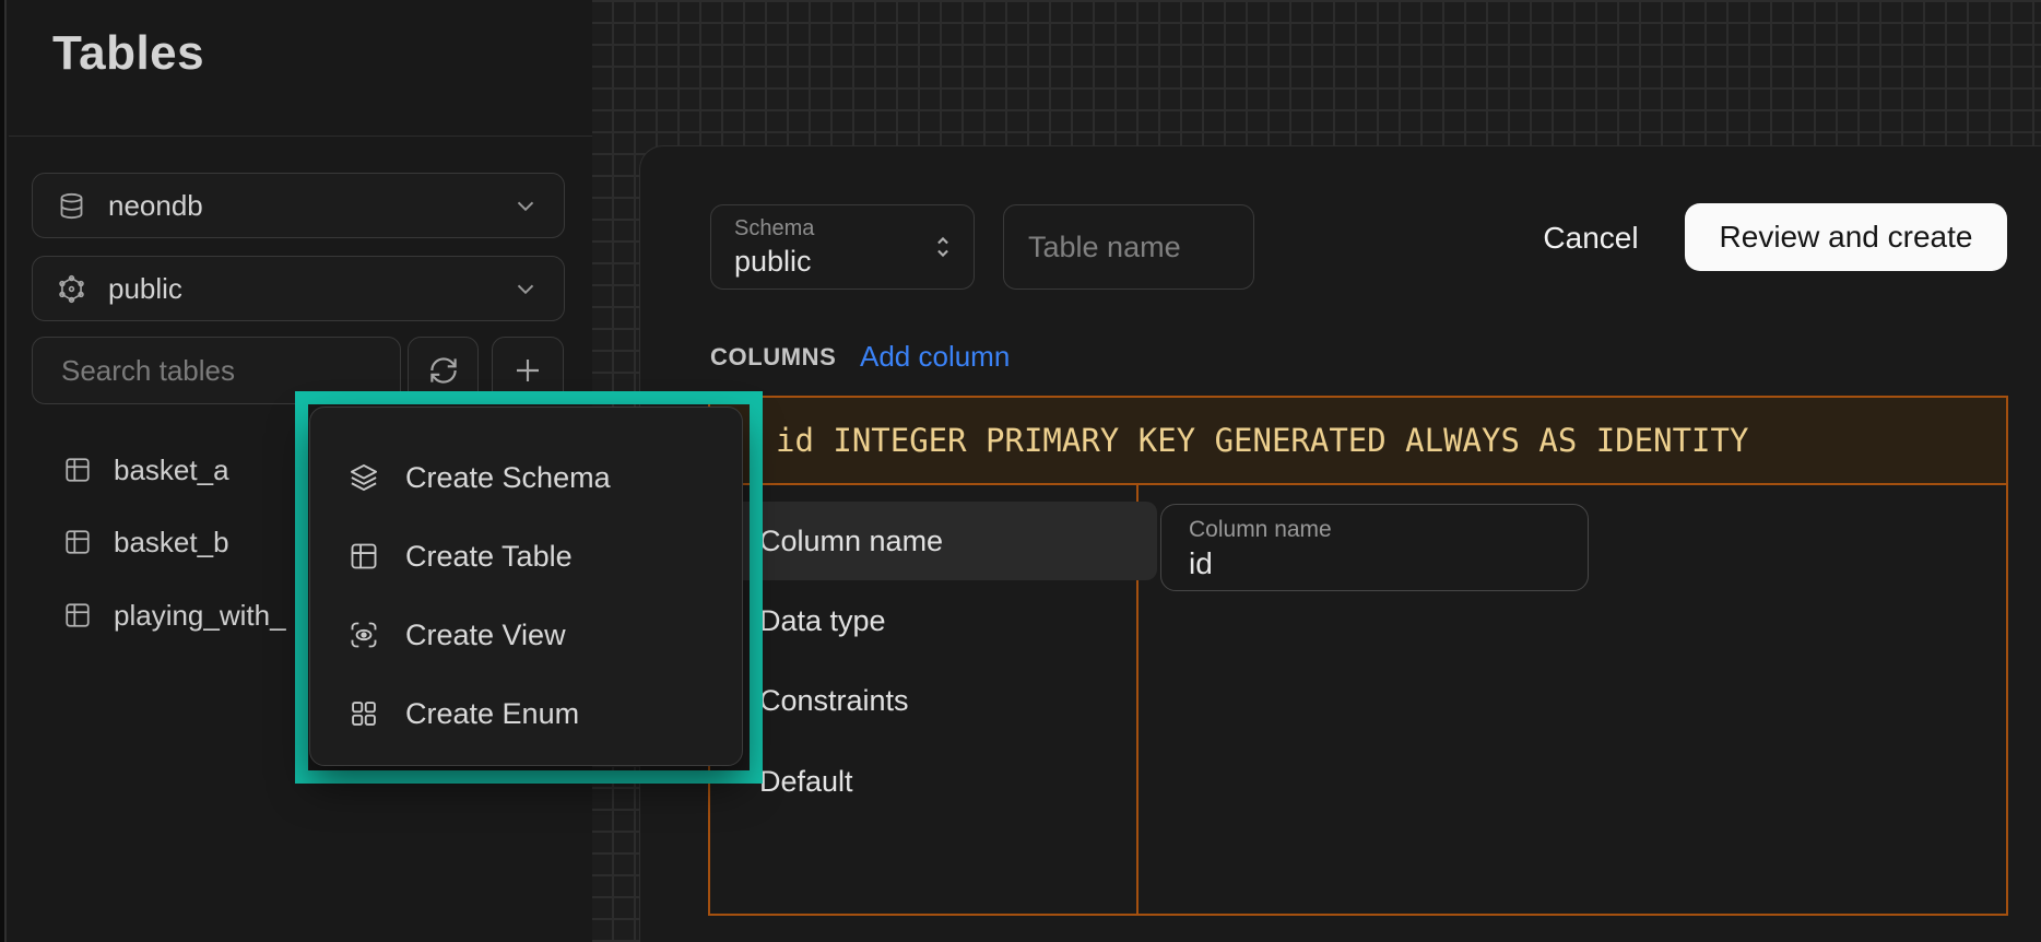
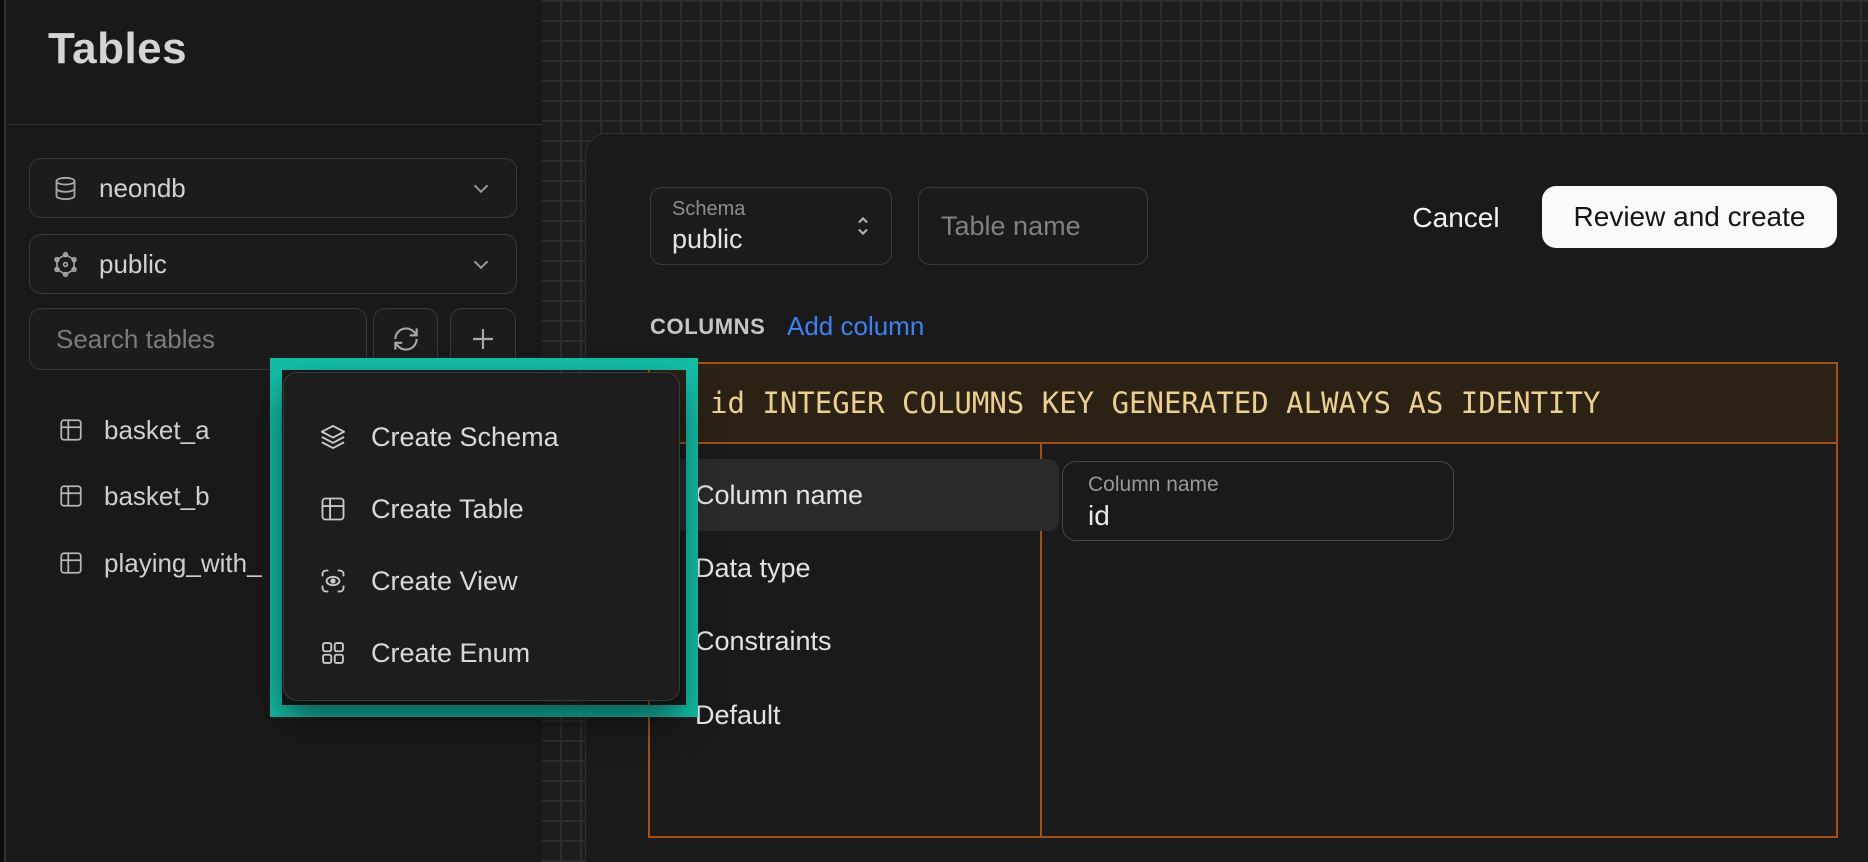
  Tables
  neondb
  public
  Search tables
  basket_a
  basket_b
  playing_with_
  Schema
  public
  Table name
  Cancel
  Review and create
  COLUMNS
  Add column
- id INTEGER PRIMARY KEY GENERATED ALWAYS AS IDENTITY
+ id INTEGER COLUMNS KEY GENERATED ALWAYS AS IDENTITY
  Column name
  Data type
  Constraints
  Default
  Column name
  id
  Create Schema
  Create Table
  Create View
  Create Enum
